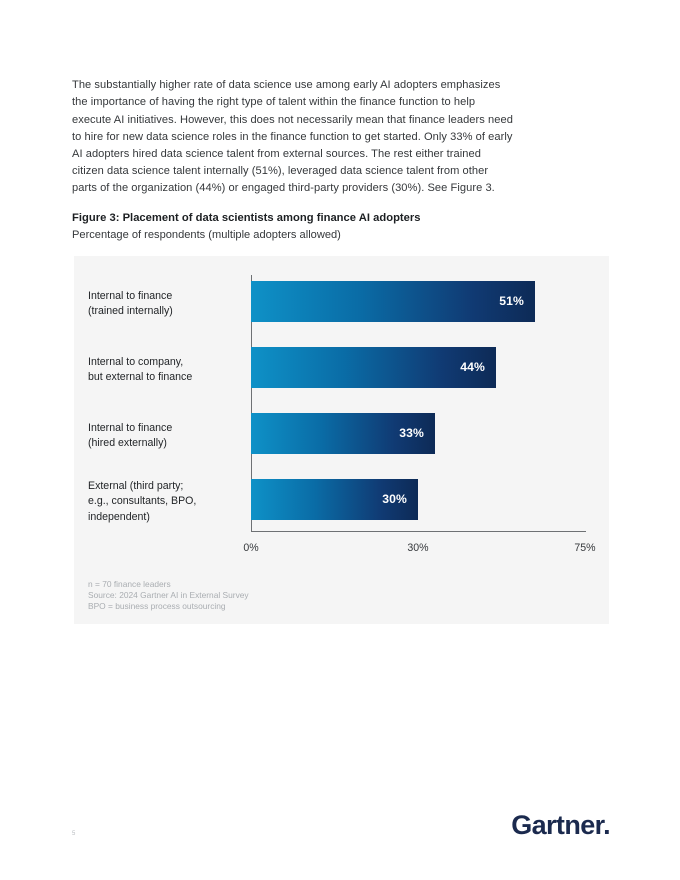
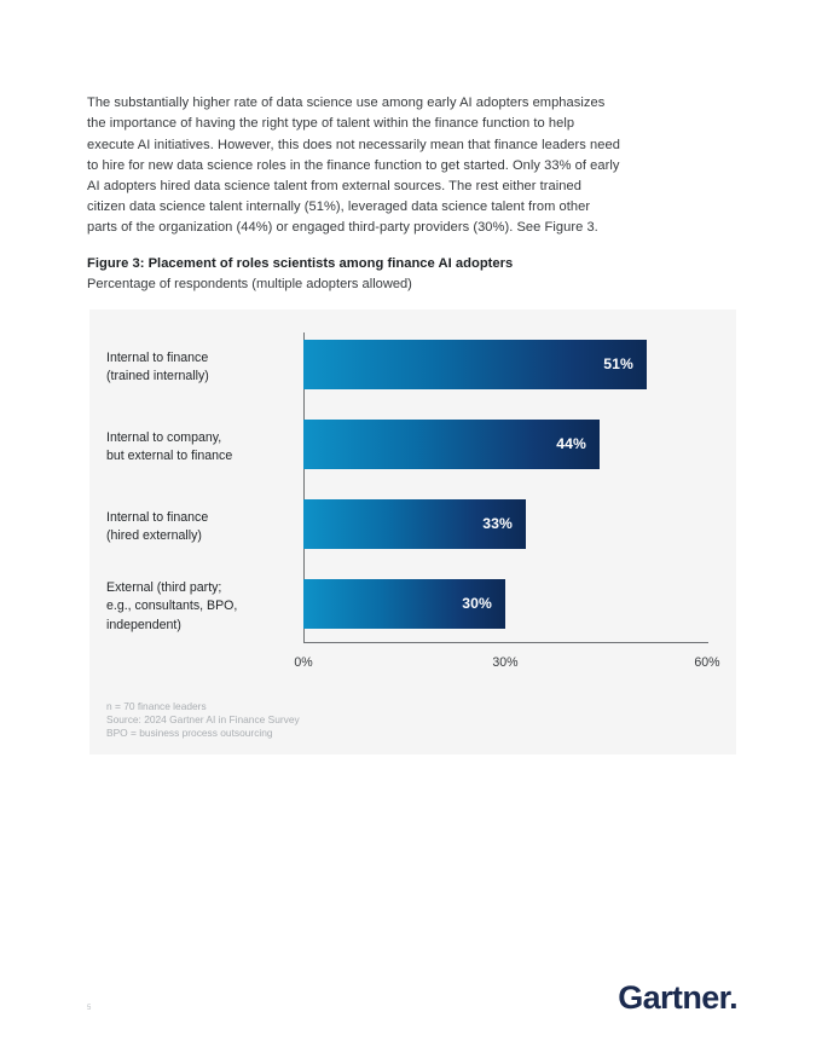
  The substantially higher rate of data science use among early AI adopters emphasizes the importance of having the right type of talent within the finance function to help execute AI initiatives. However, this does not necessarily mean that finance leaders need to hire for new data science roles in the finance function to get started. Only 33% of early AI adopters hired data science talent from external sources. The rest either trained citizen data science talent internally (51%), leveraged data science talent from other parts of the organization (44%) or engaged third-party providers (30%). See Figure 3.
- Figure 3: Placement of data scientists among finance AI adopters
+ Figure 3: Placement of roles scientists among finance AI adopters
  Percentage of respondents (multiple adopters allowed)
  Internal to finance
  (trained internally)
  Internal to company,
  but external to finance
  Internal to finance
  (hired externally)
  External (third party;
  e.g., consultants, BPO,
  independent)
  51%
  44%
  33%
  30%
  0%
  30%
- 75%
+ 60%
  n = 70 finance leaders
- Source: 2024 Gartner AI in External Survey
+ Source: 2024 Gartner AI in Finance Survey
  BPO = business process outsourcing
  Gartner.
